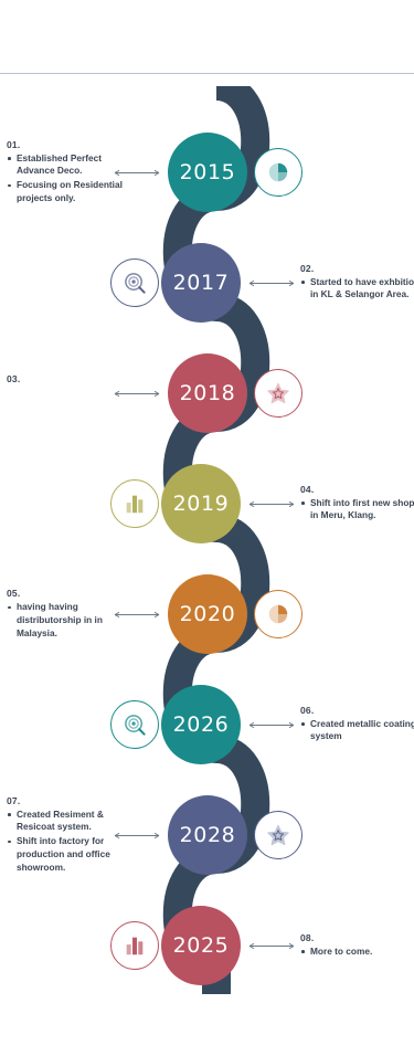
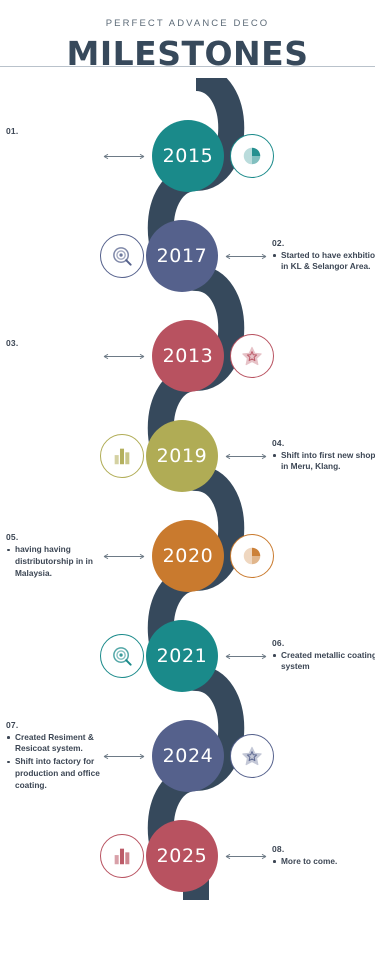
+ PERFECT ADVANCE DECO
+ MILESTONES
  2015
  01.
- Established Perfect Advance Deco.
- Focusing on Residential projects only.
  2017
  02.
  Started to have exhbitio in KL & Selangor Area.
- 2018
+ 2013
  03.
  2019
  04.
  Shift into first new shop in Meru, Klang.
  2020
  05.
  having having distributorship in in Malaysia.
- 2026
+ 2021
  06.
  Created metallic coating system
- 2028
+ 2024
  07.
  Created Resiment & Resicoat system.
- Shift into factory for production and office showroom.
+ Shift into factory for production and office coating.
  2025
  08.
  More to come.
